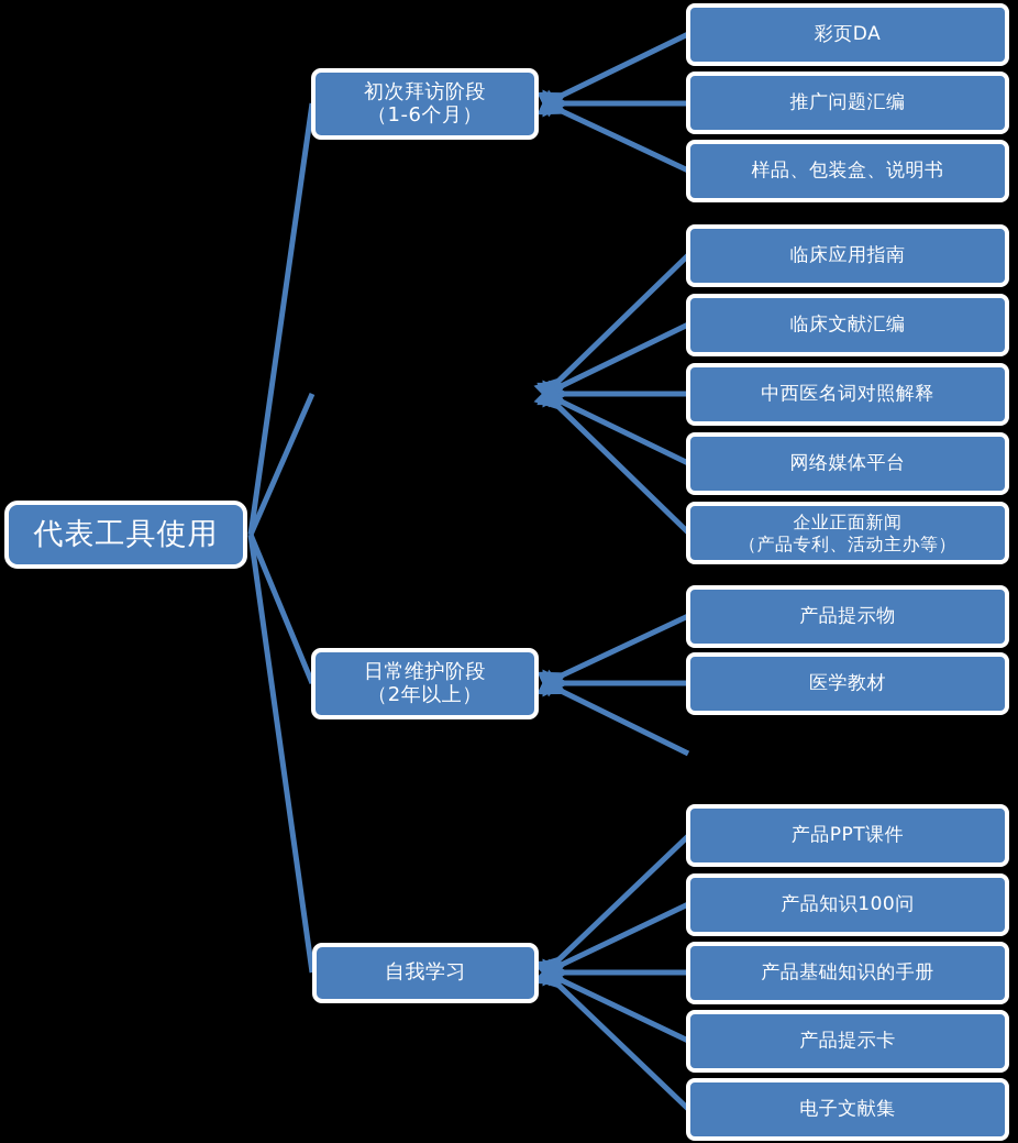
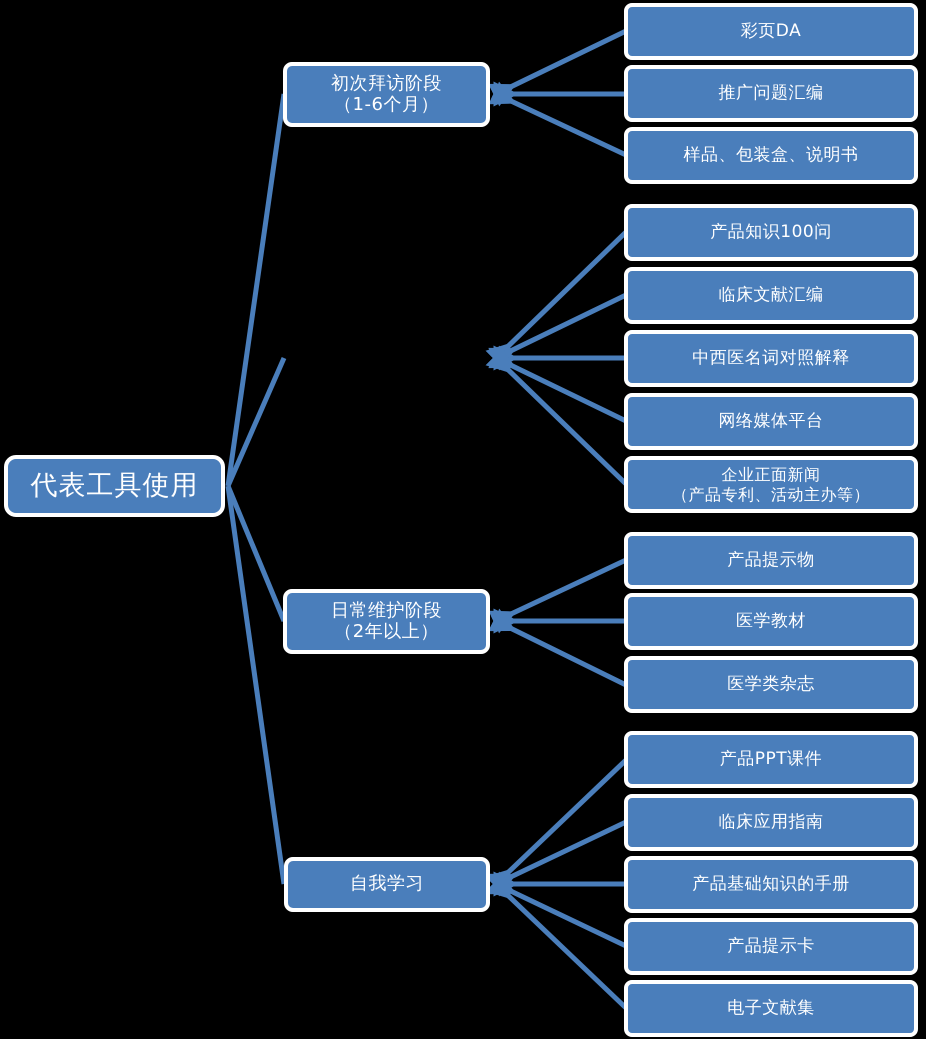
  代表工具使用
  初次拜访阶段
  （1-6个月）
  日常维护阶段
  （2年以上）
  自我学习
  彩页DA
  推广问题汇编
  样品、包装盒、说明书
- 临床应用指南
+ 产品知识100问
  临床文献汇编
  中西医名词对照解释
  网络媒体平台
  企业正面新闻
  （产品专利、活动主办等）
  产品提示物
  医学教材
+ 医学类杂志
  产品PPT课件
- 产品知识100问
+ 临床应用指南
  产品基础知识的手册
  产品提示卡
  电子文献集
